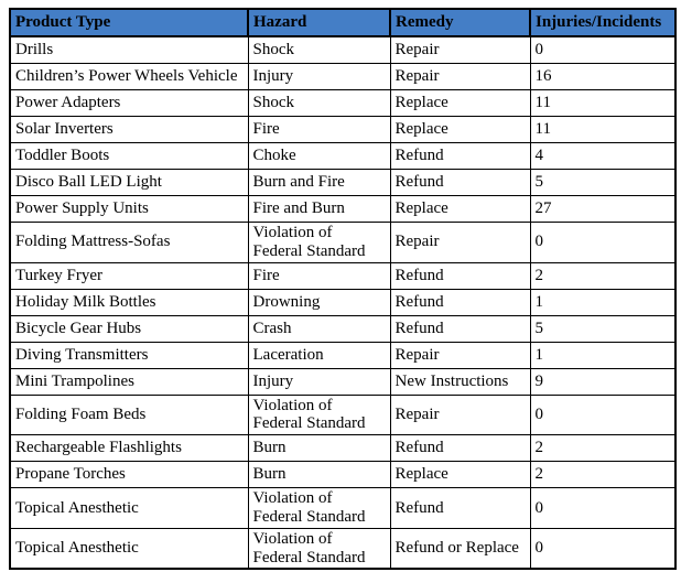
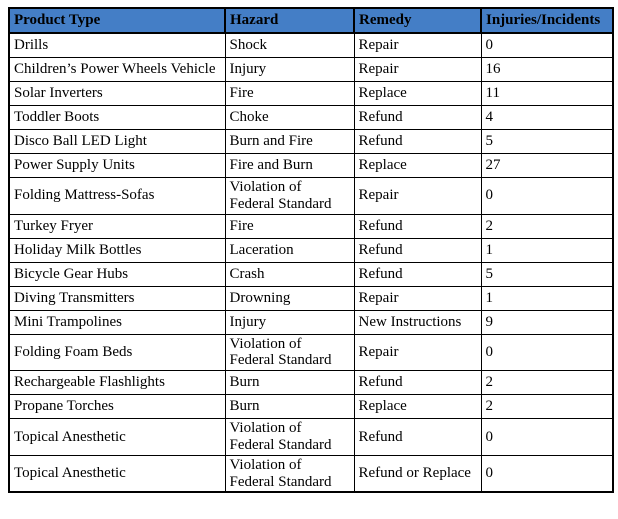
  Product Type	Hazard	Remedy	Injuries/Incidents
  Drills	Shock	Repair	0
  Children’s Power Wheels Vehicle	Injury	Repair	16
- Power Adapters	Shock	Replace	11
  Solar Inverters	Fire	Replace	11
  Toddler Boots	Choke	Refund	4
  Disco Ball LED Light	Burn and Fire	Refund	5
  Power Supply Units	Fire and Burn	Replace	27
  Folding Mattress-Sofas	Violation of Federal Standard	Repair	0
  Turkey Fryer	Fire	Refund	2
- Holiday Milk Bottles	Drowning	Refund	1
+ Holiday Milk Bottles	Laceration	Refund	1
  Bicycle Gear Hubs	Crash	Refund	5
- Diving Transmitters	Laceration	Repair	1
+ Diving Transmitters	Drowning	Repair	1
  Mini Trampolines	Injury	New Instructions	9
  Folding Foam Beds	Violation of Federal Standard	Repair	0
  Rechargeable Flashlights	Burn	Refund	2
  Propane Torches	Burn	Replace	2
  Topical Anesthetic	Violation of Federal Standard	Refund	0
  Topical Anesthetic	Violation of Federal Standard	Refund or Replace	0
